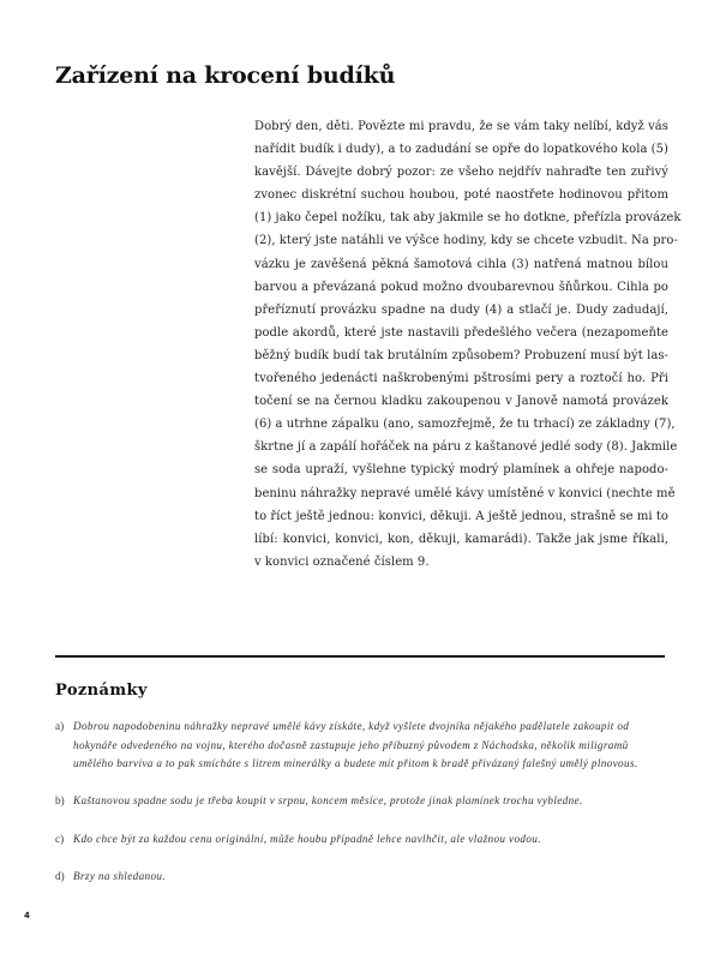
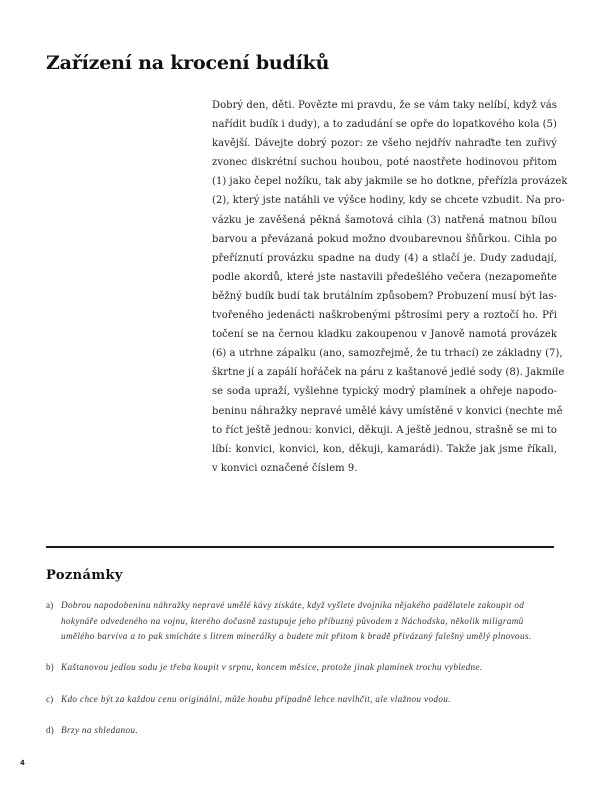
  Zařízení na krocení budíků
  Dobrý den, děti. Povězte mi pravdu, že se vám taky nelíbí, když vás
  nařídit budík i dudy), a to zadudání se opře do lopatkového kola (5)
  kavější. Dávejte dobrý pozor: ze všeho nejdřív nahraďte ten zuřivý
  zvonec diskrétní suchou houbou, poté naostřete hodinovou přitom
  (1) jako čepel nožíku, tak aby jakmile se ho dotkne, přeřízla provázek
  (2), který jste natáhli ve výšce hodiny, kdy se chcete vzbudit. Na pro-
  vázku je zavěšená pěkná šamotová cihla (3) natřená matnou bílou
  barvou a převázaná pokud možno dvoubarevnou šňůrkou. Cihla po
  přeříznutí provázku spadne na dudy (4) a stlačí je. Dudy zadudají,
  podle akordů, které jste nastavili předešlého večera (nezapomeňte
  běžný budík budí tak brutálním způsobem? Probuzení musí být las-
  tvořeného jedenácti naškrobenými pštrosími pery a roztočí ho. Při
  točení se na černou kladku zakoupenou v Janově namotá provázek
  (6) a utrhne zápalku (ano, samozřejmě, že tu trhací) ze základny (7),
  škrtne jí a zapálí hořáček na páru z kaštanové jedlé sody (8). Jakmile
  se soda upraží, vyšlehne typický modrý plamínek a ohřeje napodo-
  beninu náhražky nepravé umělé kávy umístěné v konvici (nechte mě
  to říct ještě jednou: konvici, děkuji. A ještě jednou, strašně se mi to
  líbí: konvici, konvici, kon, děkuji, kamarádi). Takže jak jsme říkali,
  v konvici označené číslem 9.
  Poznámky
  a)
  Dobrou napodobeninu náhražky nepravé umělé kávy získáte, když vyšlete dvojníka nějakého padělatele zakoupit od hokynáře odvedeného na vojnu, kterého dočasně zastupuje jeho příbuzný původem z Náchodska, několik milig­ramů umělého barviva a to pak smícháte s litrem minerálky a budete mít přitom k bradě přivázaný falešný umělý plnovous.
  b)
- Kaštanovou spadne sodu je třeba koupit v srpnu, koncem měsíce, protože jinak plamínek trochu vybledne.
+ Kaštanovou jedlou sodu je třeba koupit v srpnu, koncem měsíce, protože jinak plamínek trochu vybledne.
  c)
  Kdo chce být za každou cenu originální, může houbu případně lehce navlhčit, ale vlažnou vodou.
  d)
  Brzy na shledanou.
  4
